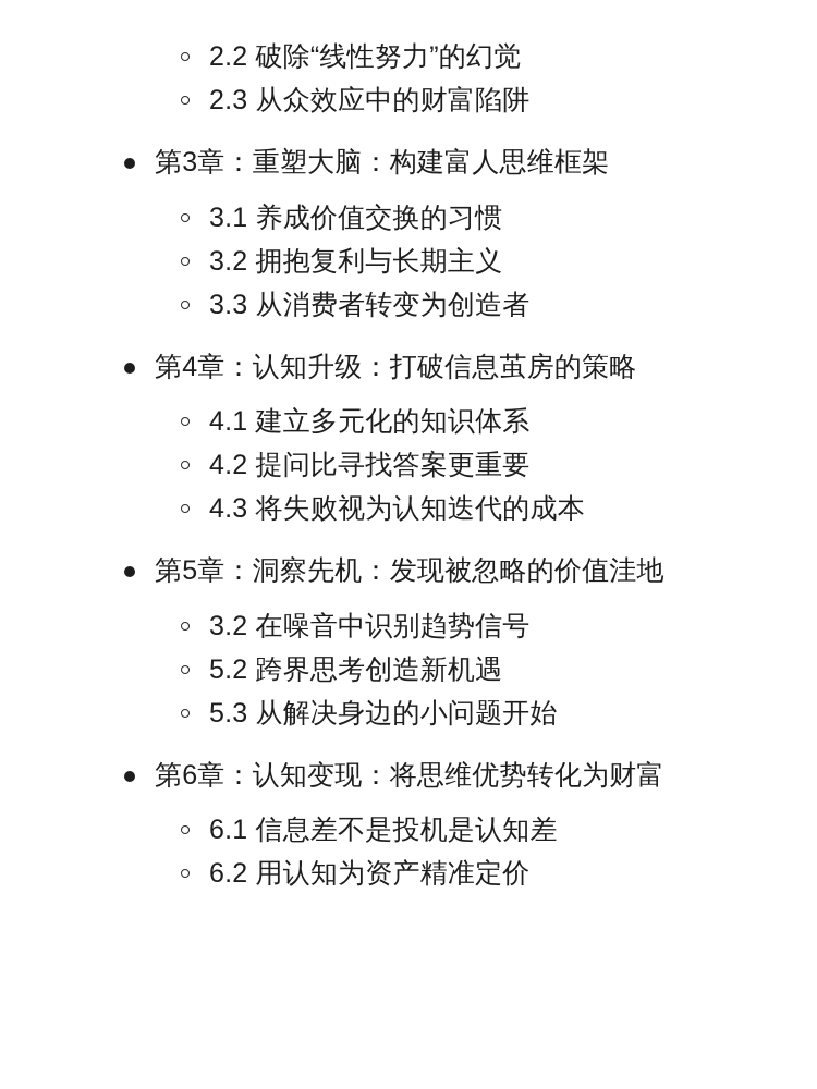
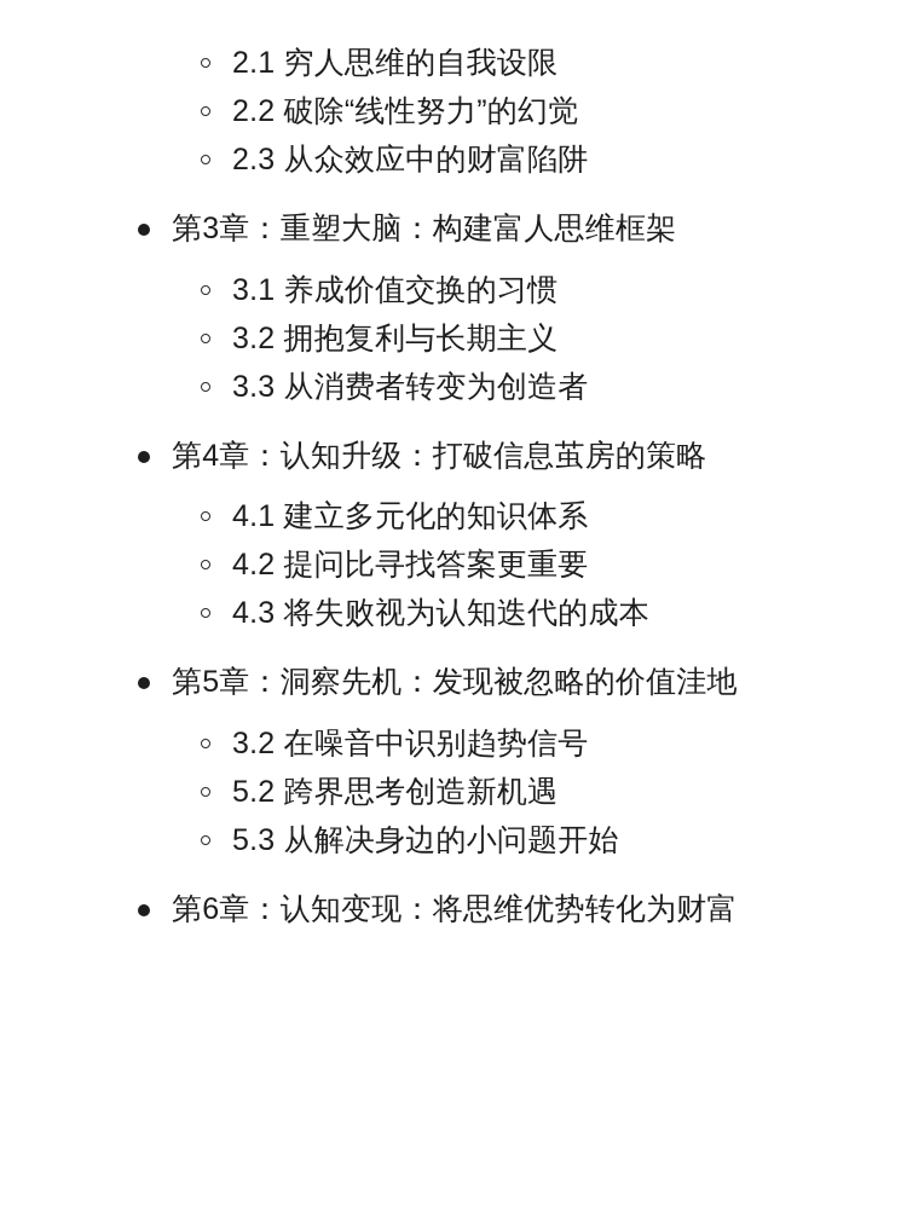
+ 2.1 穷人思维的自我设限
  2.2 破除“线性努力”的幻觉
  2.3 从众效应中的财富陷阱
  第3章：重塑大脑：构建富人思维框架
  3.1 养成价值交换的习惯
  3.2 拥抱复利与长期主义
  3.3 从消费者转变为创造者
  第4章：认知升级：打破信息茧房的策略
  4.1 建立多元化的知识体系
  4.2 提问比寻找答案更重要
  4.3 将失败视为认知迭代的成本
  第5章：洞察先机：发现被忽略的价值洼地
  3.2 在噪音中识别趋势信号
  5.2 跨界思考创造新机遇
  5.3 从解决身边的小问题开始
  第6章：认知变现：将思维优势转化为财富
- 6.1 信息差不是投机是认知差
- 6.2 用认知为资产精准定价
